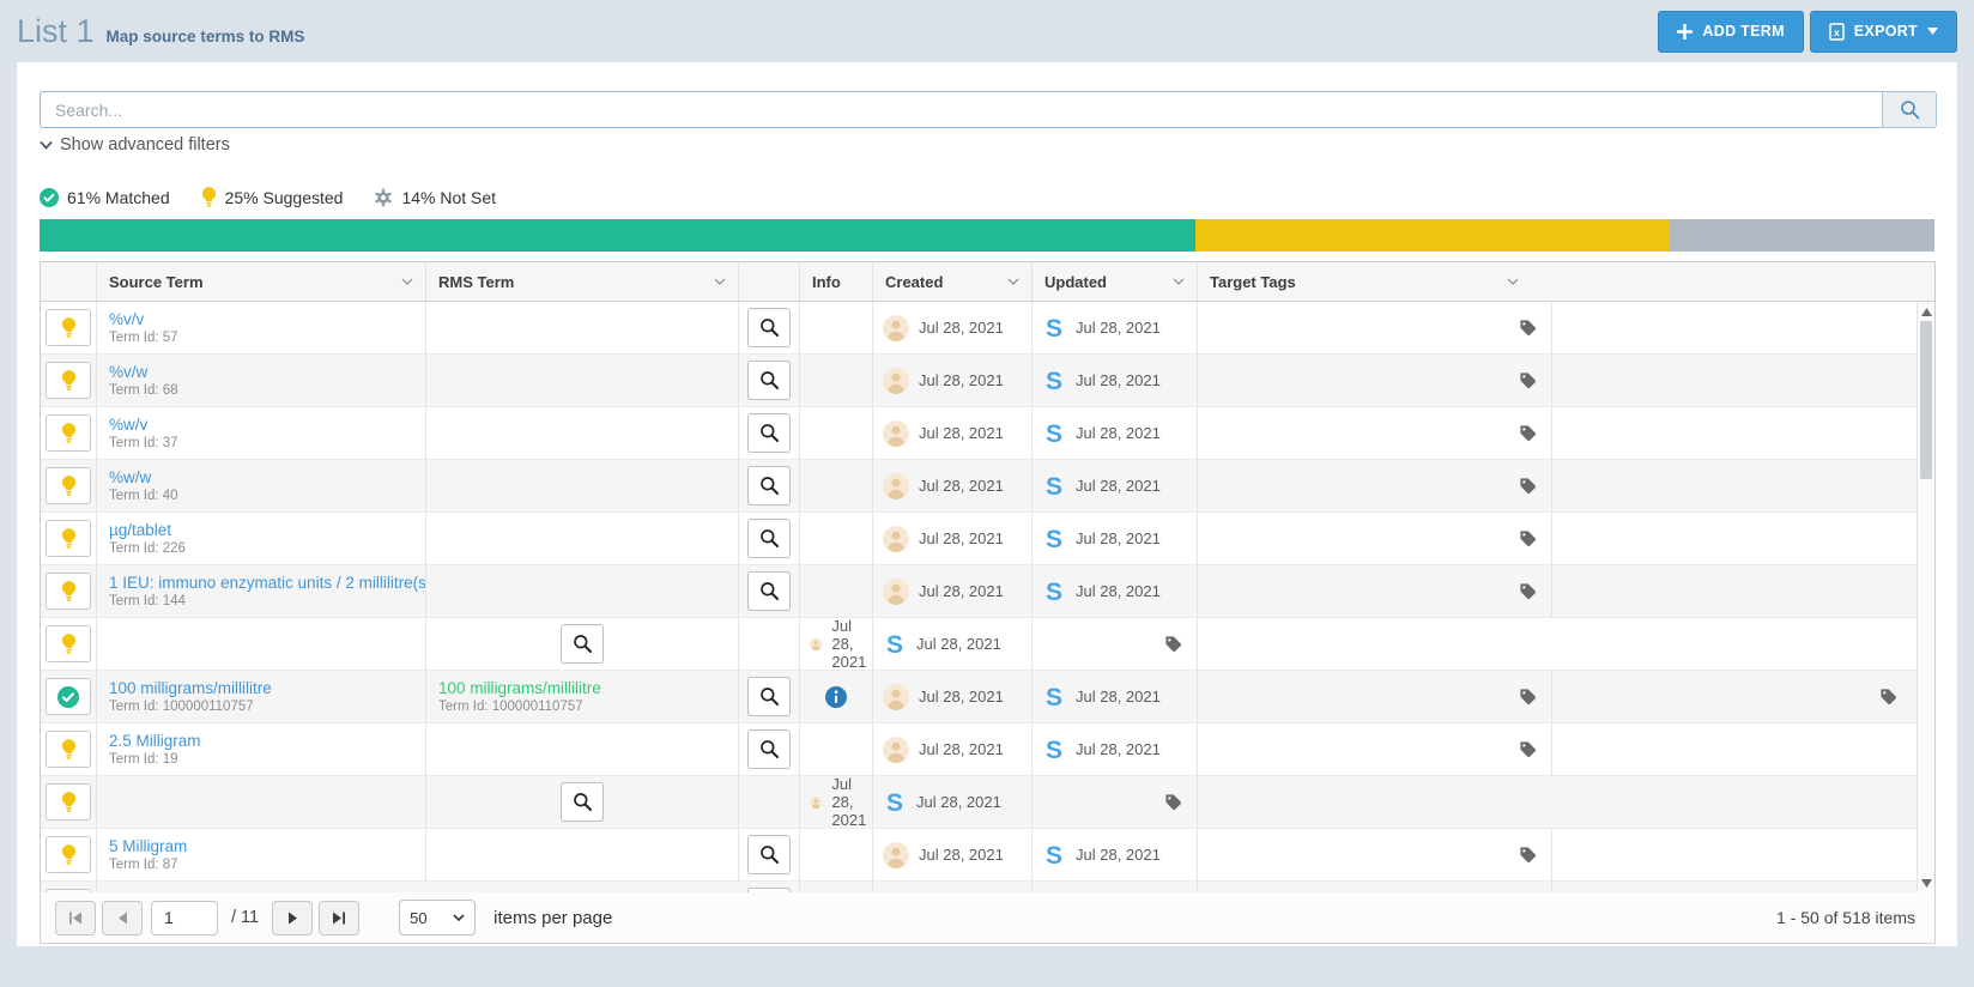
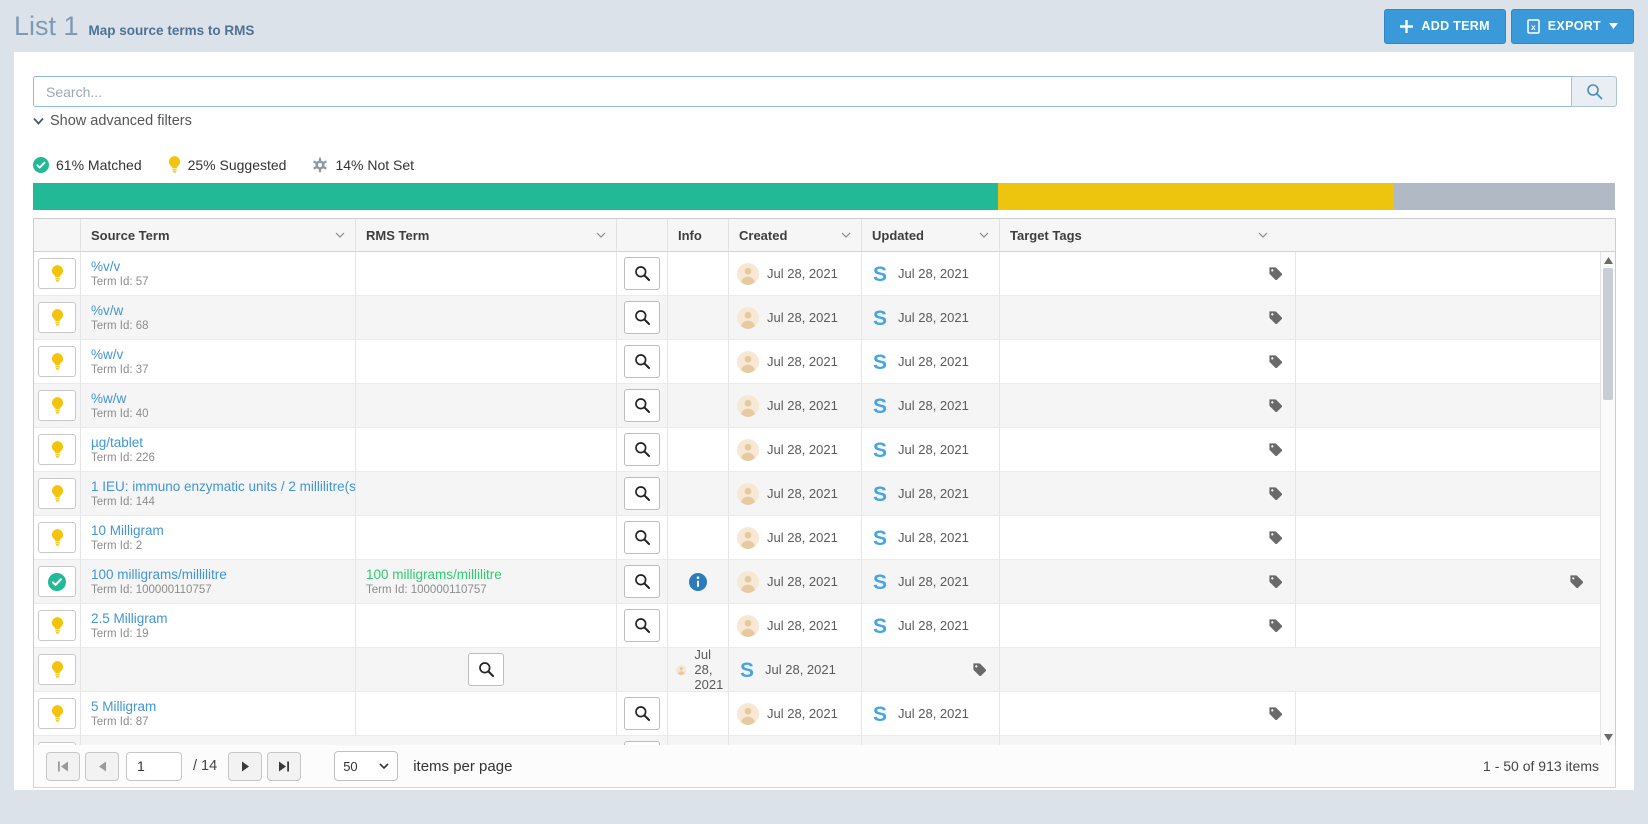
  List 1
  Map source terms to RMS
  ADD TERM
  x
  EXPORT
  Search...
  Show advanced filters
  61% Matched
  25% Suggested
  14% Not Set
  Source Term
  RMS Term
  Info
  Created
  Updated
  Target Tags
  %v/v
  Term Id: 57
  Jul 28, 2021
  S
  Jul 28, 2021
  %v/w
  Term Id: 68
  Jul 28, 2021
  S
  Jul 28, 2021
  %w/v
  Term Id: 37
  Jul 28, 2021
  S
  Jul 28, 2021
  %w/w
  Term Id: 40
  Jul 28, 2021
  S
  Jul 28, 2021
  µg/tablet
  Term Id: 226
  Jul 28, 2021
  S
  Jul 28, 2021
  1 IEU: immuno enzymatic units / 2 millilitre(s
  Term Id: 144
  Jul 28, 2021
  S
  Jul 28, 2021
+ 10 Milligram
+ Term Id: 2
  Jul 28, 2021
  S
  Jul 28, 2021
  100 milligrams/millilitre
  Term Id: 100000110757
  100 milligrams/millilitre
  Term Id: 100000110757
  Jul 28, 2021
  S
  Jul 28, 2021
  2.5 Milligram
  Term Id: 19
  Jul 28, 2021
  S
  Jul 28, 2021
  Jul 28, 2021
  S
  Jul 28, 2021
  5 Milligram
  Term Id: 87
  Jul 28, 2021
  S
  Jul 28, 2021
  1
- / 11
+ / 14
  50
  items per page
- 1 - 50 of 518 items
+ 1 - 50 of 913 items
